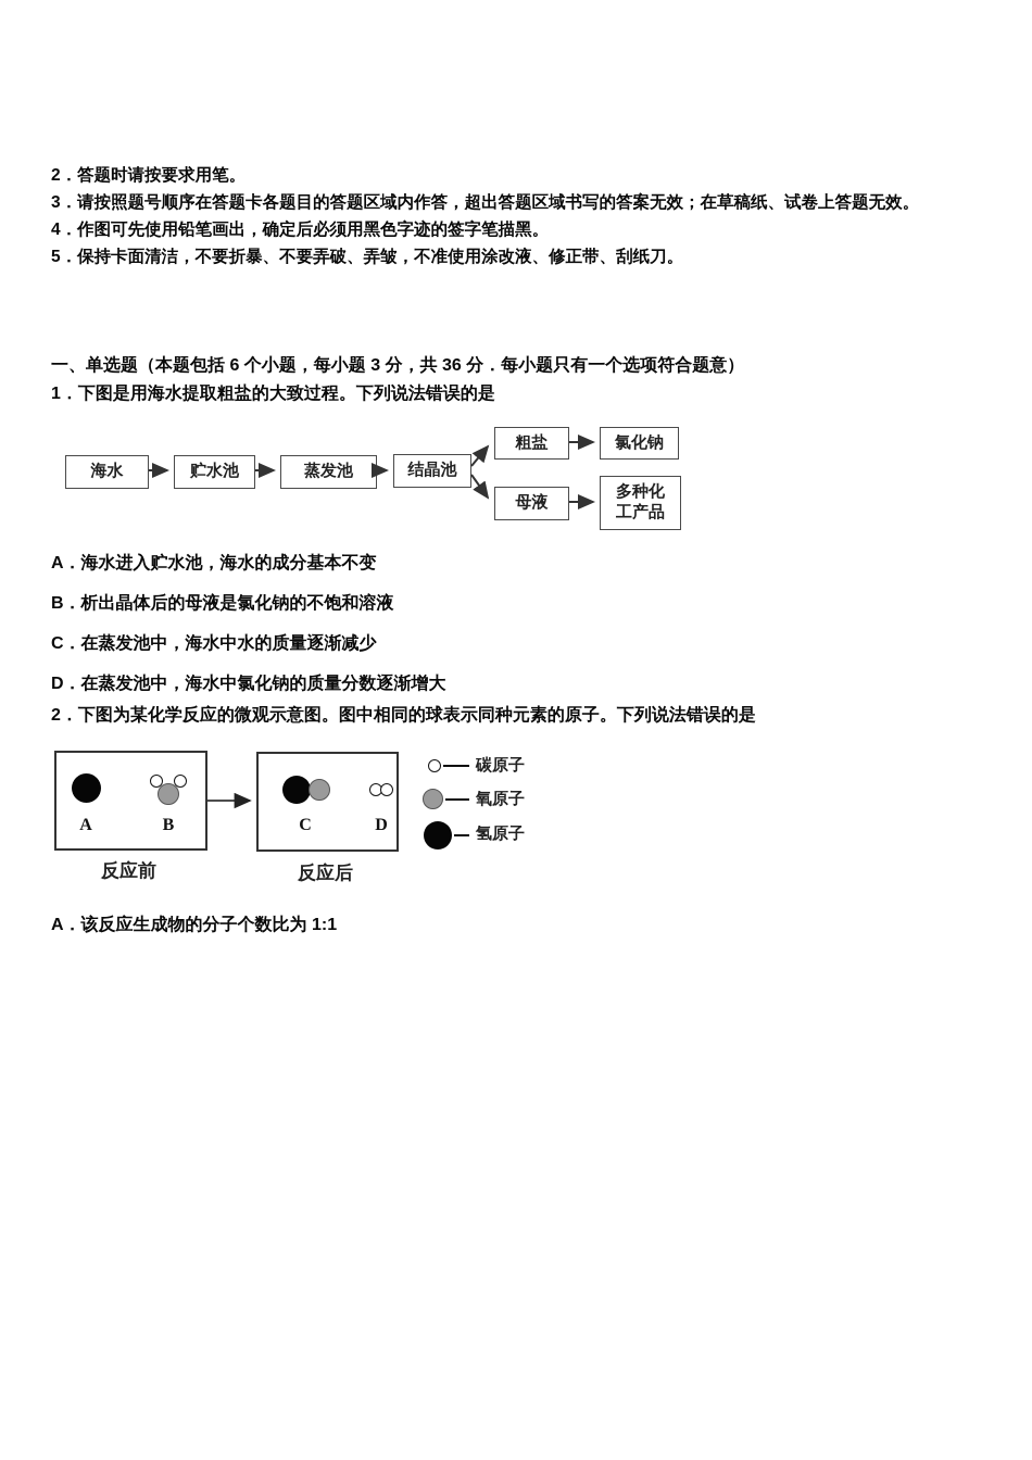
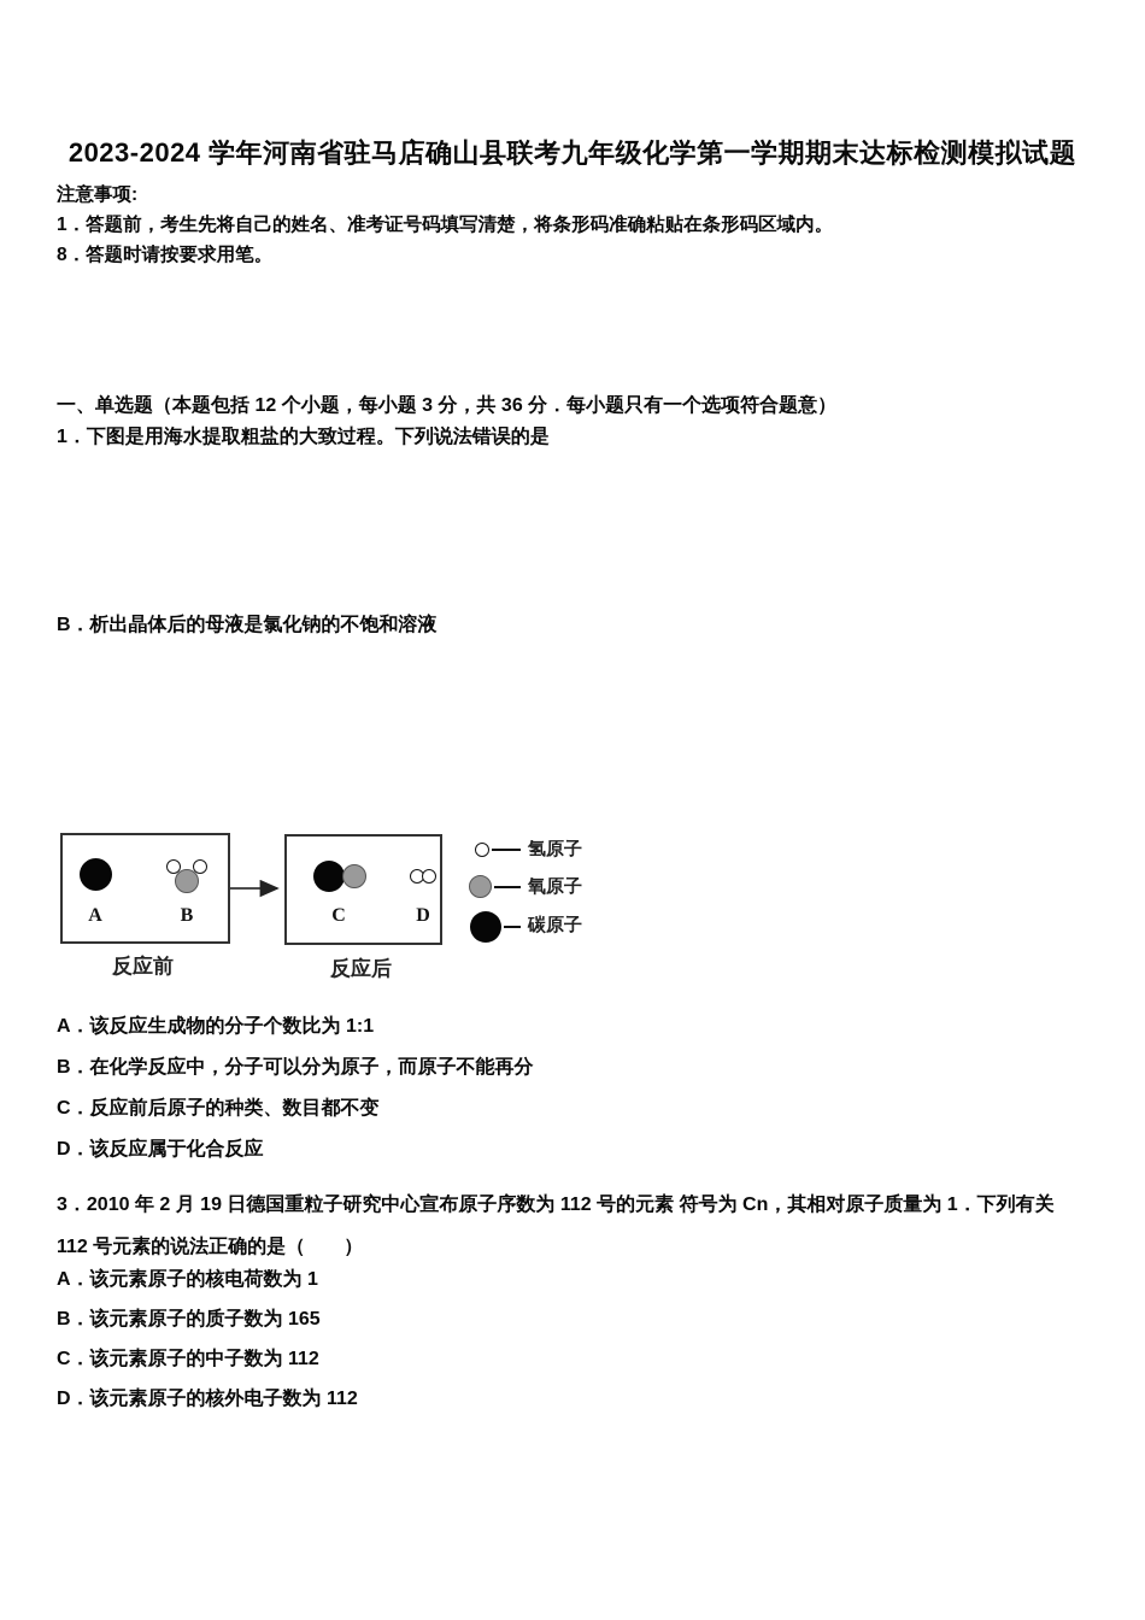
+ 2023-2024 学年河南省驻马店确山县联考九年级化学第一学期期末达标检测模拟试题
+ 注意事项:
+ 1．答题前，考生先将自己的姓名、准考证号码填写清楚，将条形码准确粘贴在条形码区域内。
- 2．答题时请按要求用笔。
+ 8．答题时请按要求用笔。
- 3．请按照题号顺序在答题卡各题目的答题区域内作答，超出答题区域书写的答案无效；在草稿纸、试卷上答题无效。
- 4．作图可先使用铅笔画出，确定后必须用黑色字迹的签字笔描黑。
- 5．保持卡面清洁，不要折暴、不要弄破、弄皱，不准使用涂改液、修正带、刮纸刀。
- 一、单选题（本题包括 6 个小题，每小题 3 分，共 36 分．每小题只有一个选项符合题意）
+ 一、单选题（本题包括 12 个小题，每小题 3 分，共 36 分．每小题只有一个选项符合题意）
  1．下图是用海水提取粗盐的大致过程。下列说法错误的是
- 海水
- 贮水池
- 蒸发池
- 结晶池
- 粗盐
- 氯化钠
- 母液
- 多种化工产品
- A．海水进入贮水池，海水的成分基本不变
  B．析出晶体后的母液是氯化钠的不饱和溶液
- C．在蒸发池中，海水中水的质量逐渐减少
- D．在蒸发池中，海水中氯化钠的质量分数逐渐增大
- 2．下图为某化学反应的微观示意图。图中相同的球表示同种元素的原子。下列说法错误的是
  A
  B
  C
  D
  反应前
  反应后
- 碳原子
+ 氢原子
  氧原子
- 氢原子
+ 碳原子
  A．该反应生成物的分子个数比为 1:1
+ B．在化学反应中，分子可以分为原子，而原子不能再分
+ C．反应前后原子的种类、数目都不变
+ D．该反应属于化合反应
+ 3．2010 年 2 月 19 日德国重粒子研究中心宣布原子序数为 112 号的元素 符号为 Cn，其相对原子质量为 1．下列有关
+ 112 号元素的说法正确的是（ ）
+ A．该元素原子的核电荷数为 1
+ B．该元素原子的质子数为 165
+ C．该元素原子的中子数为 112
+ D．该元素原子的核外电子数为 112
